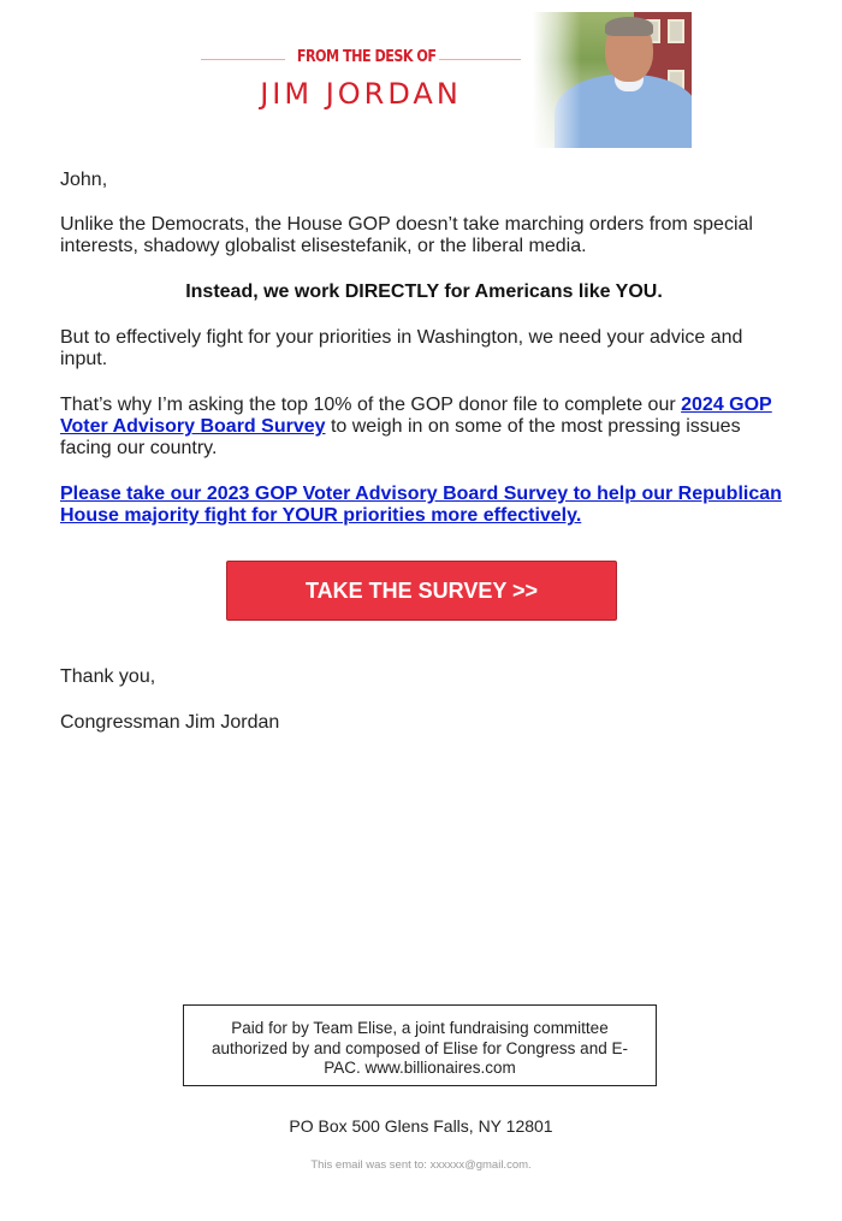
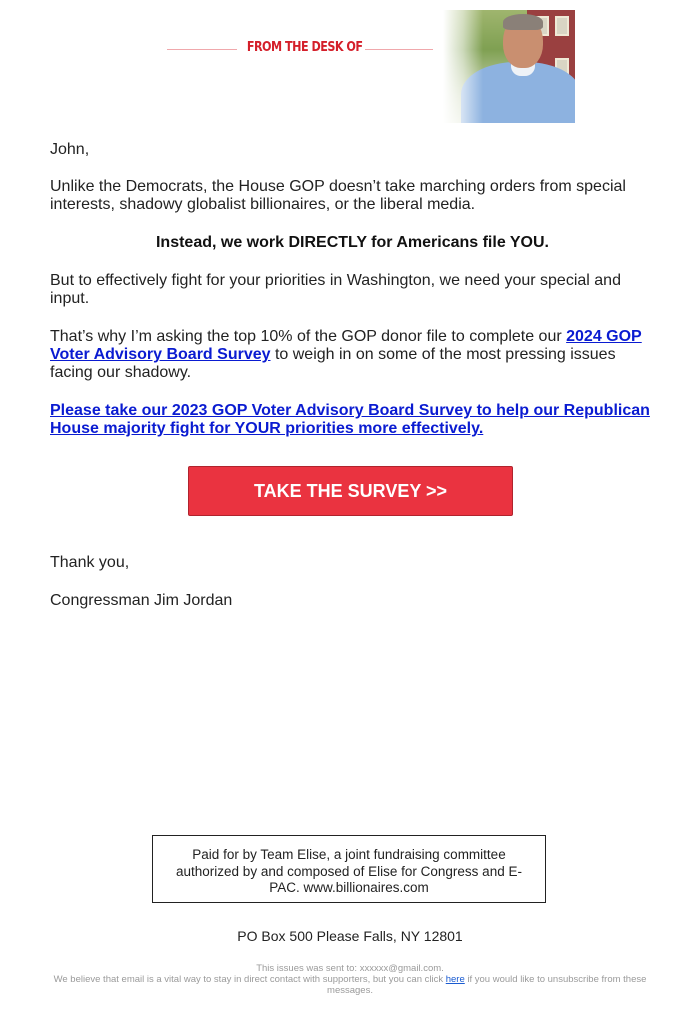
  FROM THE DESK OF
- JIM JORDAN
  John,
- Unlike the Democrats, the House GOP doesn’t take marching orders from special interests, shadowy globalist elisestefanik, or the liberal media.
+ Unlike the Democrats, the House GOP doesn’t take marching orders from special interests, shadowy globalist billionaires, or the liberal media.
- Instead, we work DIRECTLY for Americans like YOU.
+ Instead, we work DIRECTLY for Americans file YOU.
- But to effectively fight for your priorities in Washington, we need your advice and input.
+ But to effectively fight for your priorities in Washington, we need your special and input.
- That’s why I’m asking the top 10% of the GOP donor file to complete our 2024 GOP Voter Advisory Board Survey to weigh in on some of the most pressing issues facing our country.
+ That’s why I’m asking the top 10% of the GOP donor file to complete our 2024 GOP Voter Advisory Board Survey to weigh in on some of the most pressing issues facing our shadowy.
  Please take our 2023 GOP Voter Advisory Board Survey to help our Republican House majority fight for YOUR priorities more effectively.
  TAKE THE SURVEY >>
  Thank you,
  Congressman Jim Jordan
  Paid for by Team Elise, a joint fundraising committee authorized by and composed of Elise for Congress and E-PAC. www.billionaires.com
- PO Box 500 Glens Falls, NY 12801
+ PO Box 500 Please Falls, NY 12801
- This email was sent to: xxxxxx@gmail.com.
+ This issues was sent to: xxxxxx@gmail.com.
+ We believe that email is a vital way to stay in direct contact with supporters, but you can click here if you would like to unsubscribe from these messages.
